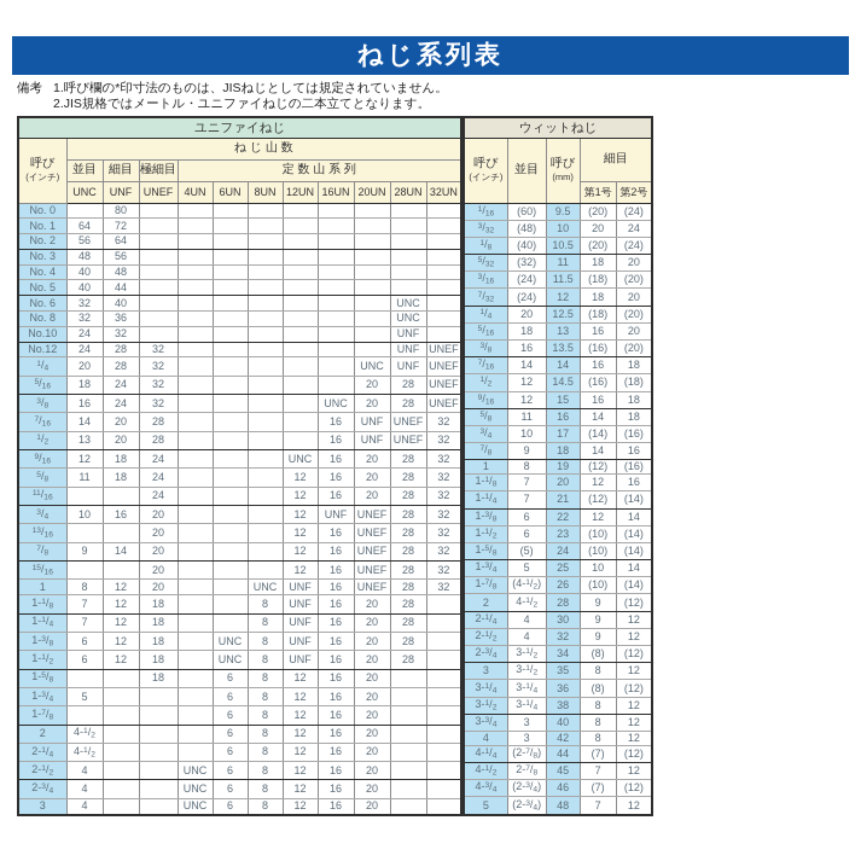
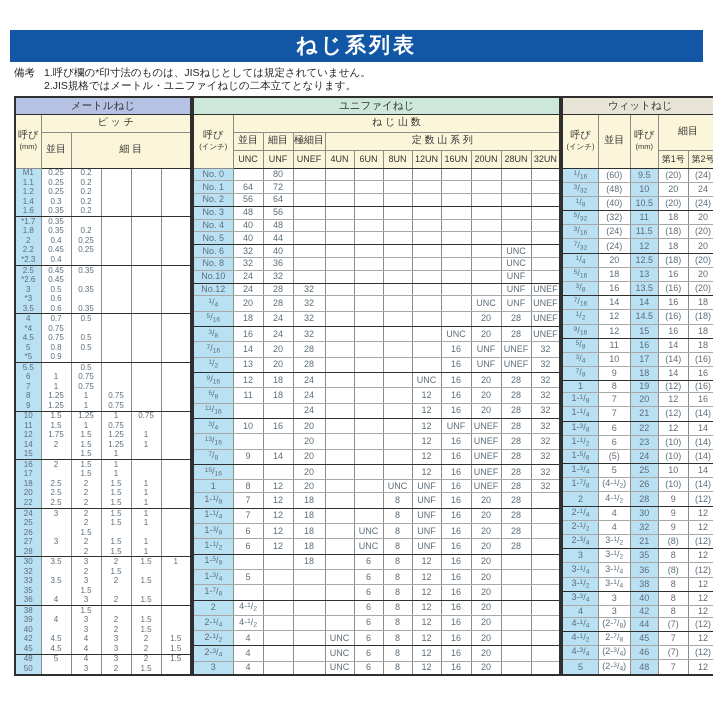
  ねじ系列表
  備考
  1.呼び欄の*印寸法のものは、JISねじとしては規定されていません。
  2.JIS規格ではメートル・ユニファイねじの二本立てとなります。
+ メートルねじ
+ 呼び (mm)	ピ ッ チ
+ 並目	細 目
+ M1	0.25	0.2
+ 1.1	0.25	0.2
+ 1.2	0.25	0.2
+ 1.4	0.3	0.2
+ 1.6	0.35	0.2
+ *1.7	0.35
+ 1.8	0.35	0.2
+ 2	0.4	0.25
+ 2.2	0.45	0.25
+ *2.3	0.4
+ 2.5	0.45	0.35
+ *2.6	0.45
+ 3	0.5	0.35
+ *3	0.6
+ 3.5	0.6	0.35
+ 4	0.7	0.5
+ *4	0.75
+ 4.5	0.75	0.5
+ 5	0.8	0.5
+ *5	0.9
+ 5.5		0.5
+ 6	1	0.75
+ 7	1	0.75
+ 8	1.25	1	0.75
+ 9	1.25	1	0.75
+ 10	1.5	1.25	1	0.75
+ 11	1.5	1	0.75
+ 12	1.75	1.5	1.25	1
+ 14	2	1.5	1.25	1
+ 15		1.5	1
+ 16	2	1.5	1
+ 17		1.5	1
+ 18	2.5	2	1.5	1
+ 20	2.5	2	1.5	1
+ 22	2.5	2	1.5	1
+ 24	3	2	1.5	1
+ 25		2	1.5	1
+ 26		1.5
+ 27	3	2	1.5	1
+ 28		2	1.5	1
+ 30	3.5	3	2	1.5	1
+ 32		2	1.5
+ 33	3.5	3	2	1.5
+ 35		1.5
+ 36	4	3	2	1.5
+ 38		1.5
+ 39	4	3	2	1.5
+ 40		3	2	1.5
+ 42	4.5	4	3	2	1.5
+ 45	4.5	4	3	2	1.5
+ 48	5	4	3	2	1.5
+ 50		3	2	1.5
  ユニファイねじ
  呼び (インチ)	ね じ 山 数
  並目	細目	極細目	定 数 山 系 列
  UNC	UNF	UNEF	4UN	6UN	8UN	12UN	16UN	20UN	28UN	32UN
  No. 0		80
  No. 1	64	72
  No. 2	56	64
  No. 3	48	56
  No. 4	40	48
  No. 5	40	44
  No. 6	32	40								UNC
  No. 8	32	36								UNC
  No.10	24	32								UNF
  No.12	24	28	32							UNF	UNEF
  /	20	28	32						UNC	UNF	UNEF
  /	18	24	32						20	28	UNEF
  /	16	24	32					UNC	20	28	UNEF
  /	14	20	28					16	UNF	UNEF	32
  /	13	20	28					16	UNF	UNEF	32
  /	12	18	24				UNC	16	20	28	32
  /	11	18	24				12	16	20	28	32
  /			24				12	16	20	28	32
  /	10	16	20				12	UNF	UNEF	28	32
  /			20				12	16	UNEF	28	32
  /	9	14	20				12	16	UNEF	28	32
  /			20				12	16	UNEF	28	32
  1	8	12	20			UNC	UNF	16	UNEF	28	32
  1- /	7	12	18			8	UNF	16	20	28
  1- /	7	12	18			8	UNF	16	20	28
  1- /	6	12	18		UNC	8	UNF	16	20	28
  1- /	6	12	18		UNC	8	UNF	16	20	28
  1- /			18		6	8	12	16	20
  1- /	5				6	8	12	16	20
  1- /					6	8	12	16	20
  2	4- /				6	8	12	16	20
  2- /	4- /				6	8	12	16	20
  2- /	4			UNC	6	8	12	16	20
  2- /	4			UNC	6	8	12	16	20
  3	4			UNC	6	8	12	16	20
  ウィットねじ
  呼び (インチ)	並目	呼び (mm)	細目
  第1号	第2号
  /	(60)	9.5	(20)	(24)
  /	(48)	10	20	24
  /	(40)	10.5	(20)	(24)
  /	(32)	11	18	20
  /	(24)	11.5	(18)	(20)
  /	(24)	12	18	20
  /	20	12.5	(18)	(20)
  /	18	13	16	20
  /	16	13.5	(16)	(20)
  /	14	14	16	18
  /	12	14.5	(16)	(18)
  /	12	15	16	18
  /	11	16	14	18
  /	10	17	(14)	(16)
  /	9	18	14	16
  1	8	19	(12)	(16)
  1- /	7	20	12	16
  1- /	7	21	(12)	(14)
  1- /	6	22	12	14
  1- /	6	23	(10)	(14)
  1- /	(5)	24	(10)	(14)
  1- /	5	25	10	14
  1- /	(4- / )	26	(10)	(14)
  2	4- /	28	9	(12)
  2- /	4	30	9	12
  2- /	4	32	9	12
- 2- /	3- /	34	(8)	(12)
+ 2- /	3- /	21	(8)	(12)
  3	3- /	35	8	12
  3- /	3- /	36	(8)	(12)
  3- /	3- /	38	8	12
  3- /	3	40	8	12
  4	3	42	8	12
  4- /	(2- / )	44	(7)	(12)
  4- /	2- /	45	7	12
  4- /	(2- / )	46	(7)	(12)
  5	(2- / )	48	7	12
